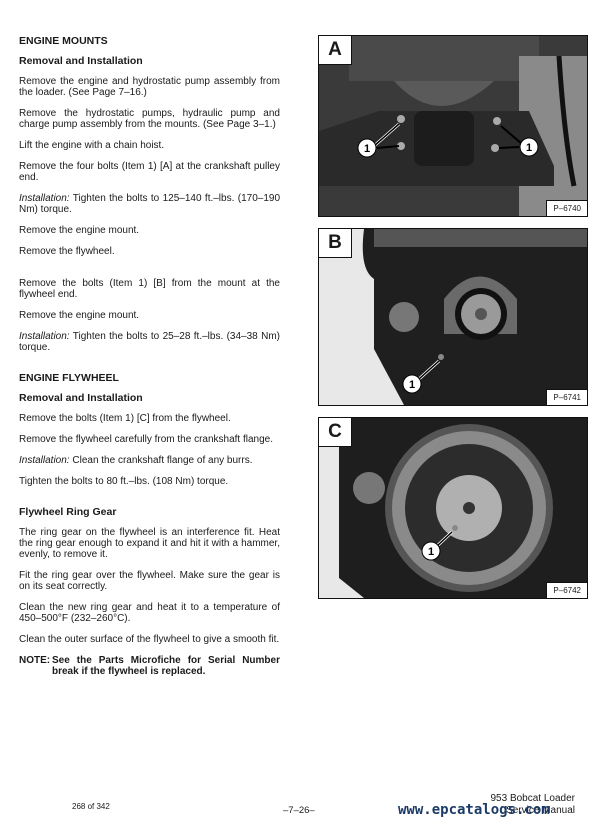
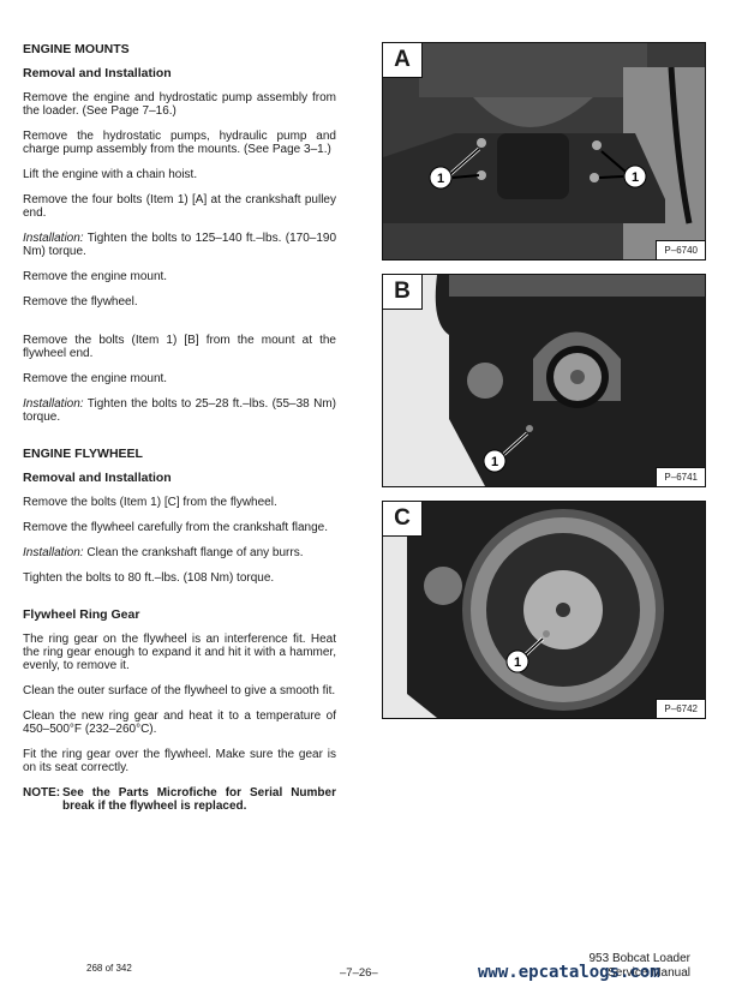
  ENGINE MOUNTS
  Removal and Installation
  Remove the engine and hydrostatic pump assembly from the loader. (See Page 7–16.)
  Remove the hydrostatic pumps, hydraulic pump and charge pump assembly from the mounts. (See Page 3–1.)
  Lift the engine with a chain hoist.
  Remove the four bolts (Item 1) [A] at the crankshaft pulley end.
  Installation: Tighten the bolts to 125–140 ft.–lbs. (170–190 Nm) torque.
  Remove the engine mount.
  Remove the flywheel.
  Remove the bolts (Item 1) [B] from the mount at the flywheel end.
  Remove the engine mount.
- Installation: Tighten the bolts to 25–28 ft.–lbs. (34–38 Nm) torque.
+ Installation: Tighten the bolts to 25–28 ft.–lbs. (55–38 Nm) torque.
  ENGINE FLYWHEEL
  Removal and Installation
  Remove the bolts (Item 1) [C] from the flywheel.
  Remove the flywheel carefully from the crankshaft flange.
  Installation: Clean the crankshaft flange of any burrs.
  Tighten the bolts to 80 ft.–lbs. (108 Nm) torque.
  Flywheel Ring Gear
  The ring gear on the flywheel is an interference fit. Heat the ring gear enough to expand it and hit it with a hammer, evenly, to remove it.
- Fit the ring gear over the flywheel. Make sure the gear is on its seat correctly.
+ Clean the outer surface of the flywheel to give a smooth fit.
  Clean the new ring gear and heat it to a temperature of 450–500°F (232–260°C).
- Clean the outer surface of the flywheel to give a smooth fit.
+ Fit the ring gear over the flywheel. Make sure the gear is on its seat correctly.
  NOTE:
  See the Parts Microfiche for Serial Number break if the flywheel is replaced.
  1
  1
  A
  P–6740
  1
  B
  P–6741
  1
  C
  P–6742
  268 of 342
  –7–26–
  953 Bobcat Loader
  Service Manual
  www.epcatalogs.com
